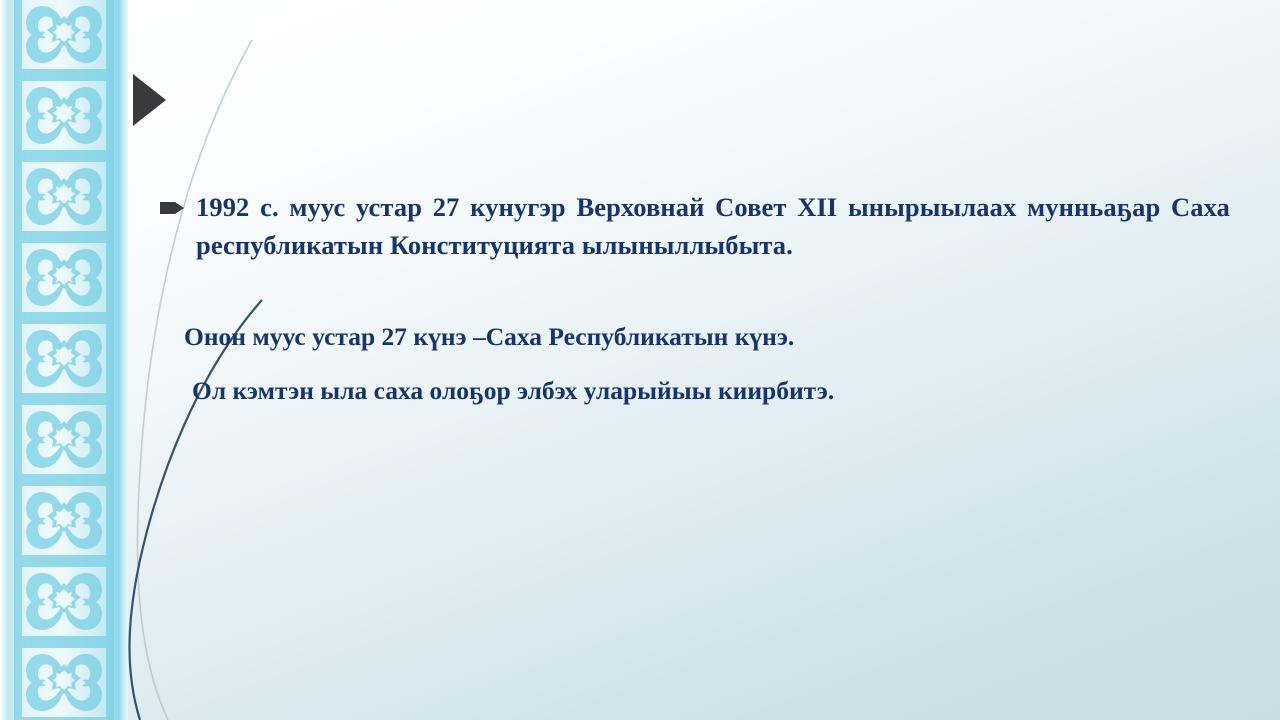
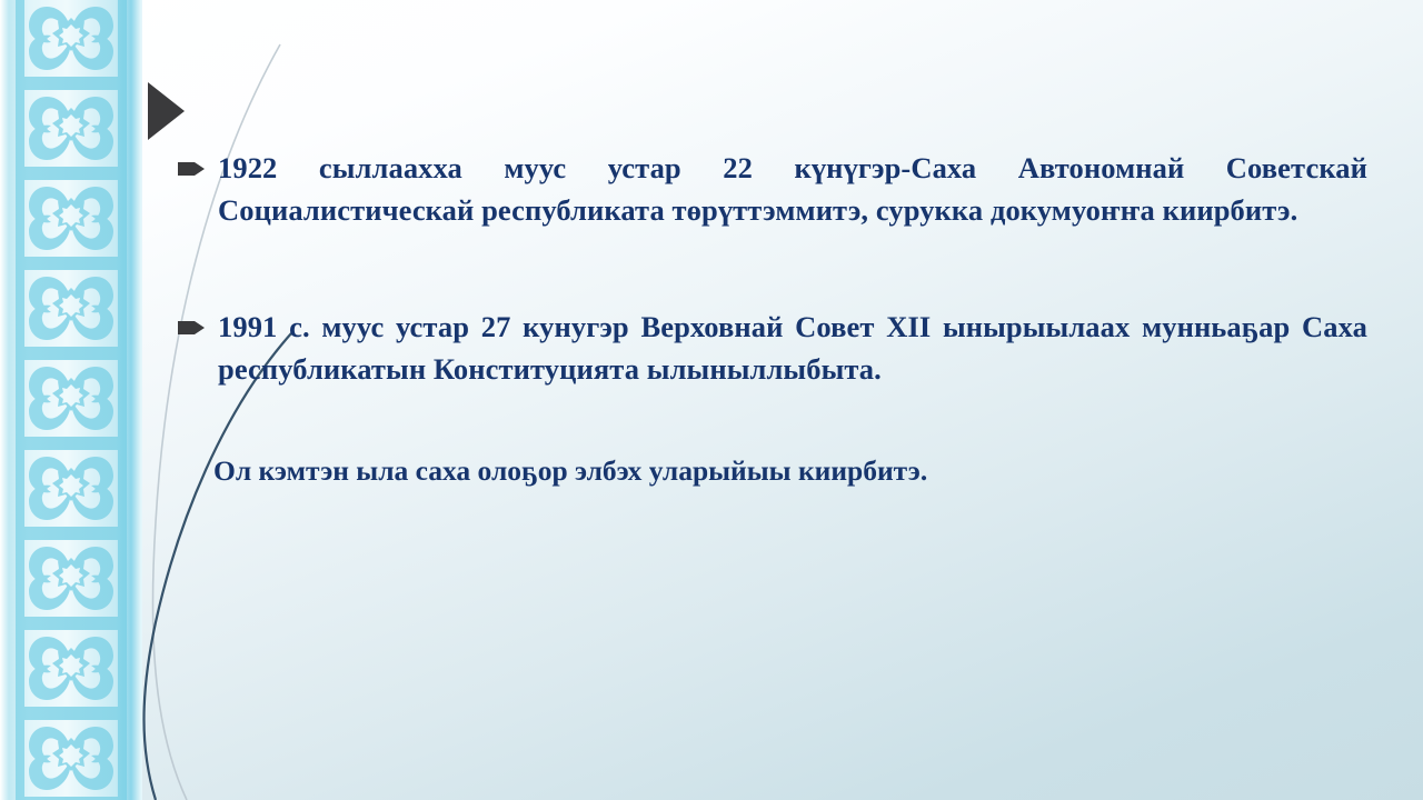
+ 1922 сыллаахха муус устар 22 күнүгэр-Саха Автономнай Советскай Социалистическай республиката төрүттэммитэ, сурукка докумуоҥҥа киирбитэ.
- 1992 с. муус устар 27 кунугэр Верховнай Совет XII ынырыылаах мунньаҕар Саха республикатын Конституцията ылыныллыбыта.
+ 1991 с. муус устар 27 кунугэр Верховнай Совет XII ынырыылаах мунньаҕар Саха республикатын Конституцията ылыныллыбыта.
- Онон муус устар 27 күнэ –Саха Республикатын күнэ.
  Ол кэмтэн ыла саха олоҕор элбэх уларыйыы киирбитэ.
